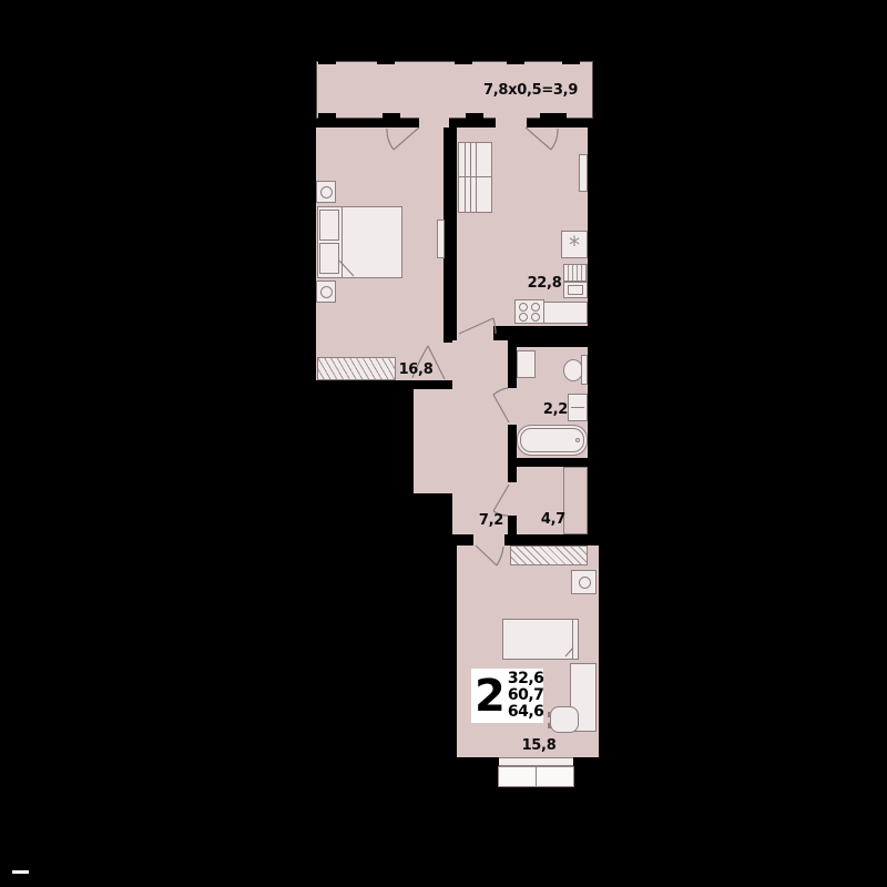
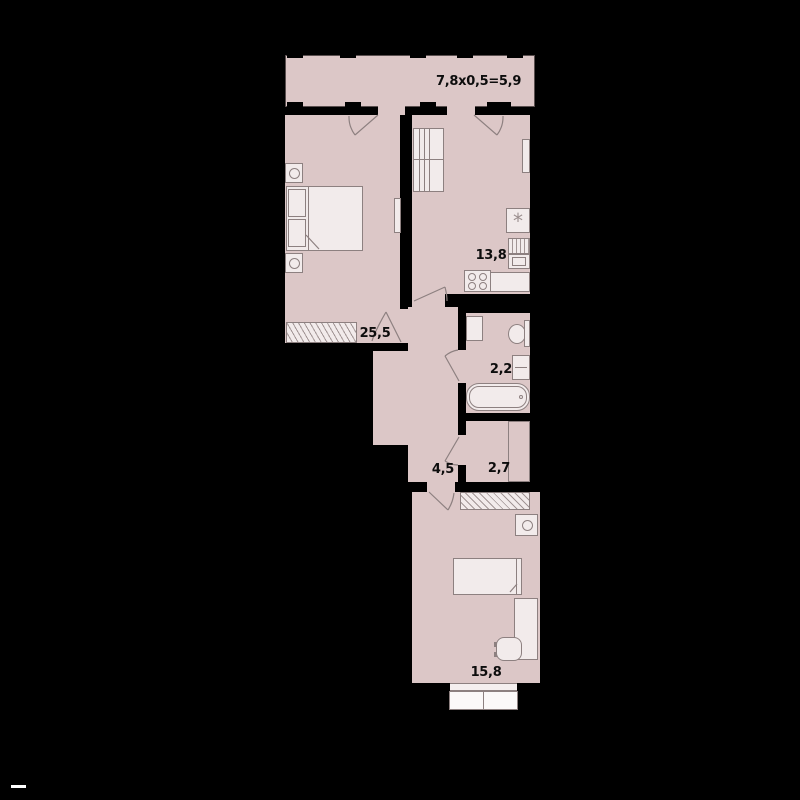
  *
- 7,8x0,5=3,9
+ 7,8x0,5=5,9
- 16,8
+ 25,5
- 22,8
+ 13,8
  2,2
- 7,2
+ 4,5
- 4,7
+ 2,7
  15,8
- 2
- 32,6
- 60,7
- 64,6
